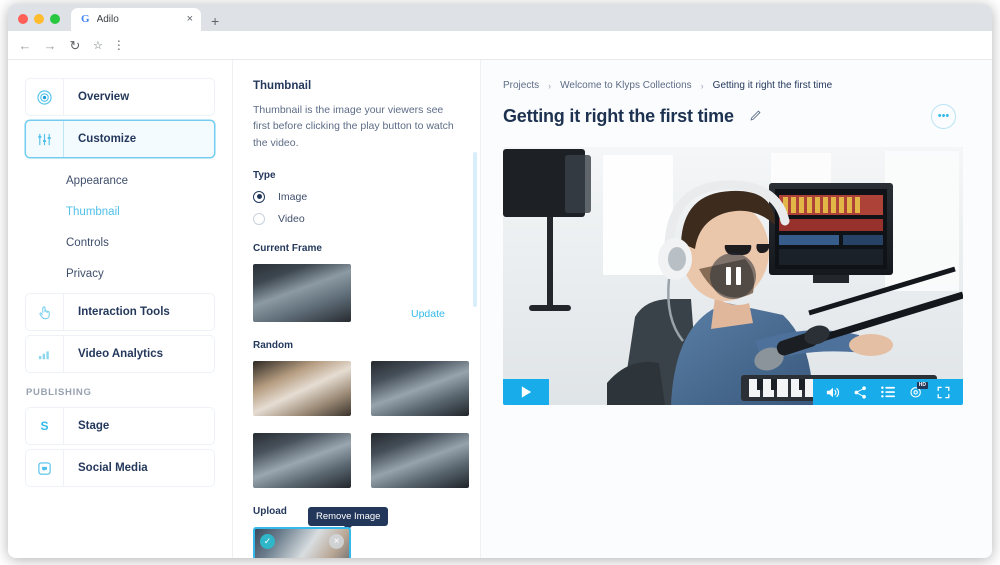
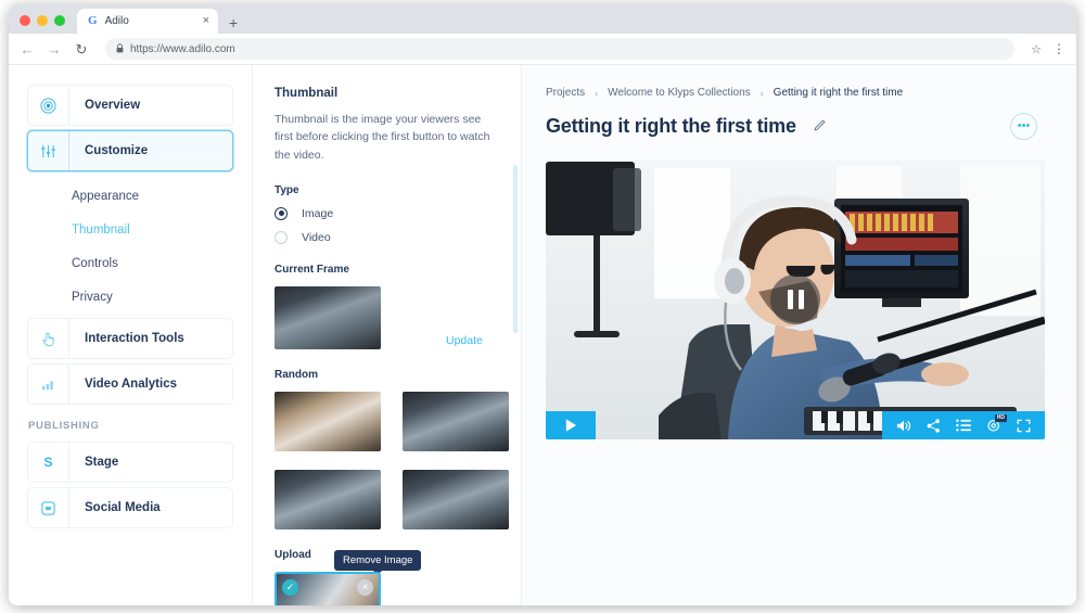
  G
  Adilo
  ×
  +
  ←
  →
  ↻
+ https://www.adilo.com
  ☆
  ⋮
  Overview
  Customize
  Appearance
  Thumbnail
  Controls
  Privacy
  Interaction Tools
  Video Analytics
  PUBLISHING
  S
  Stage
  Social Media
  Thumbnail
- Thumbnail is the image your viewers see first before clicking the play button to watch the video.
+ Thumbnail is the image your viewers see first before clicking the first button to watch the video.
  Type
  Image
  Video
  Current Frame
  Update
  Random
  Upload
  Remove Image
  ✓
  ×
  Projects
  ›
  Welcome to Klyps Collections
  ›
  Getting it right the first time
  Getting it right the first time
  •••
